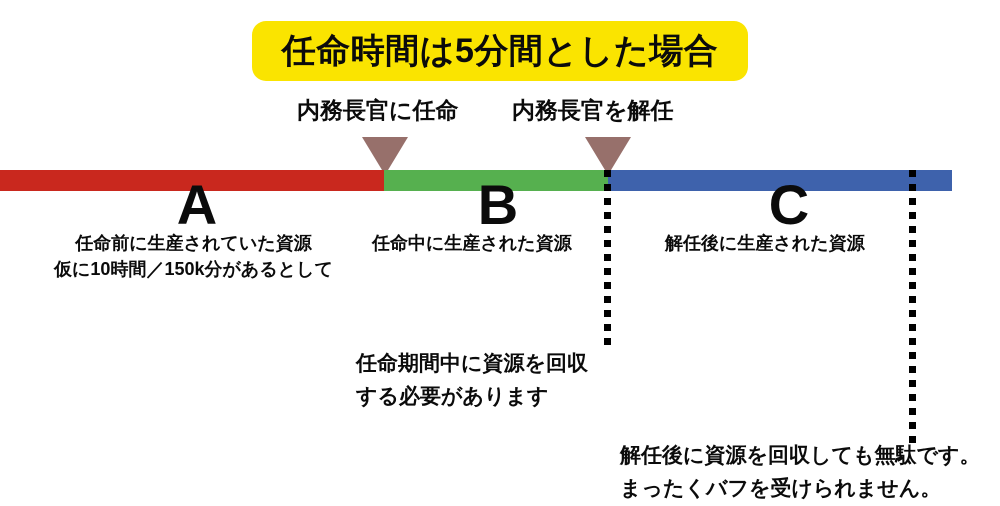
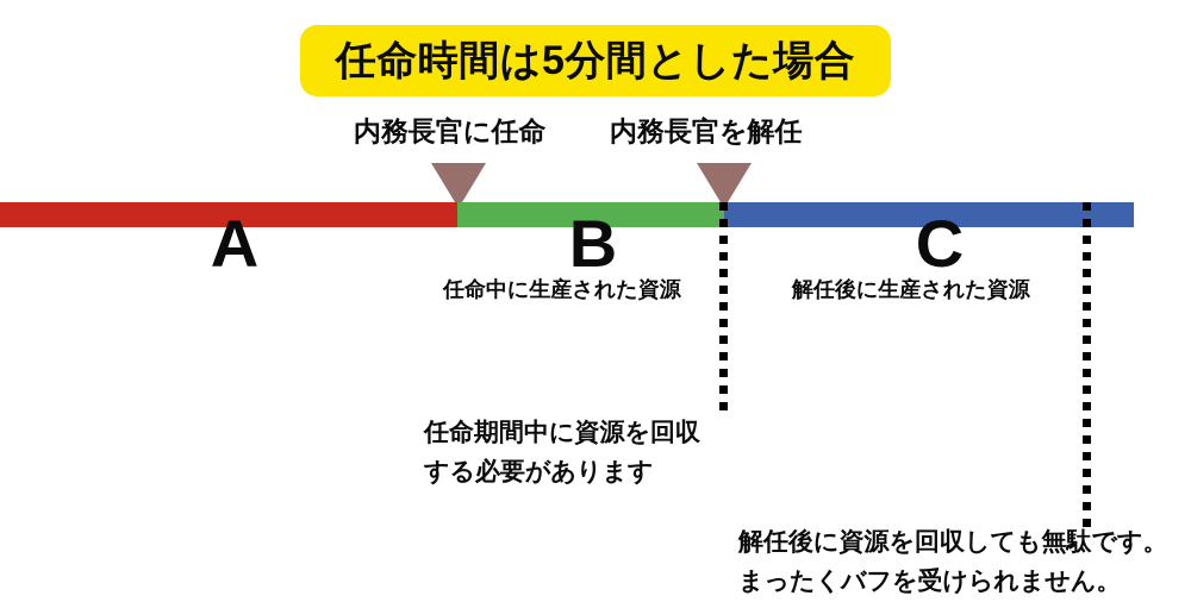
  任命時間は5分間とした場合
  内務長官に任命
  内務長官を解任
  A
  B
  C
- 任命前に生産されていた資源
- 仮に10時間／150k分があるとして
  任命中に生産された資源
  解任後に生産された資源
  任命期間中に資源を回収
  する必要があります
  解任後に資源を回収しても無駄です。
  まったくバフを受けられません。
